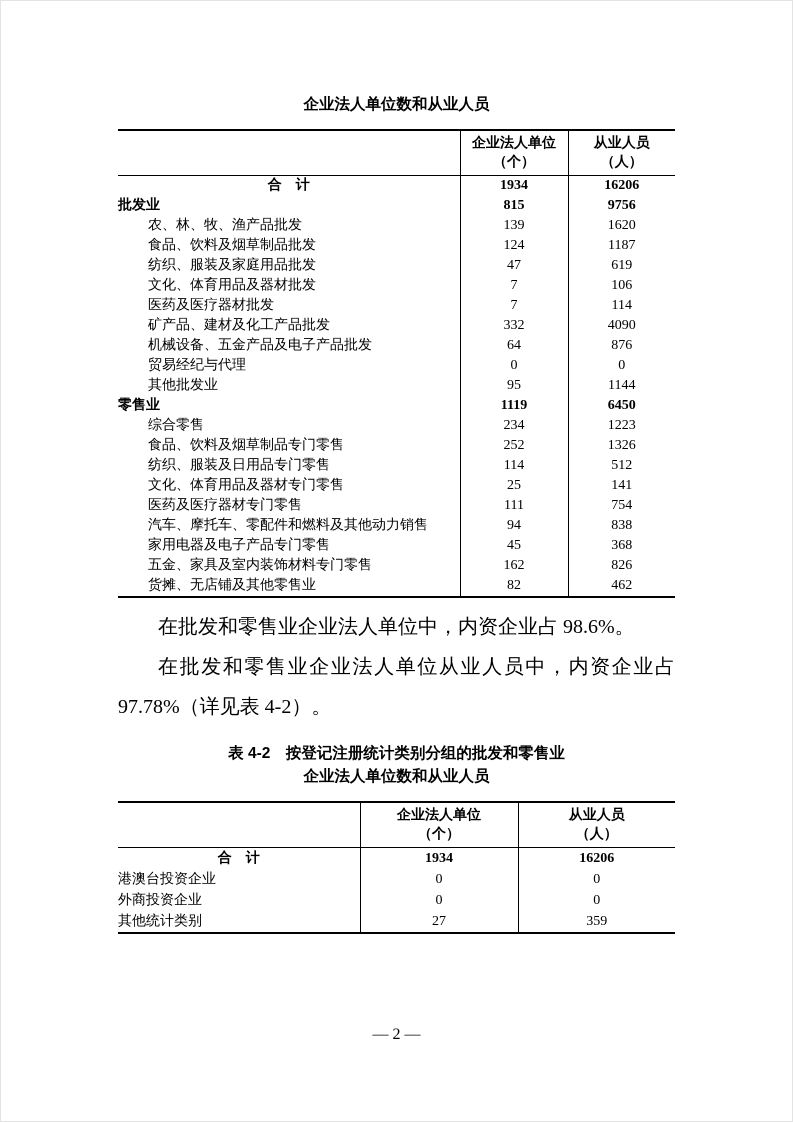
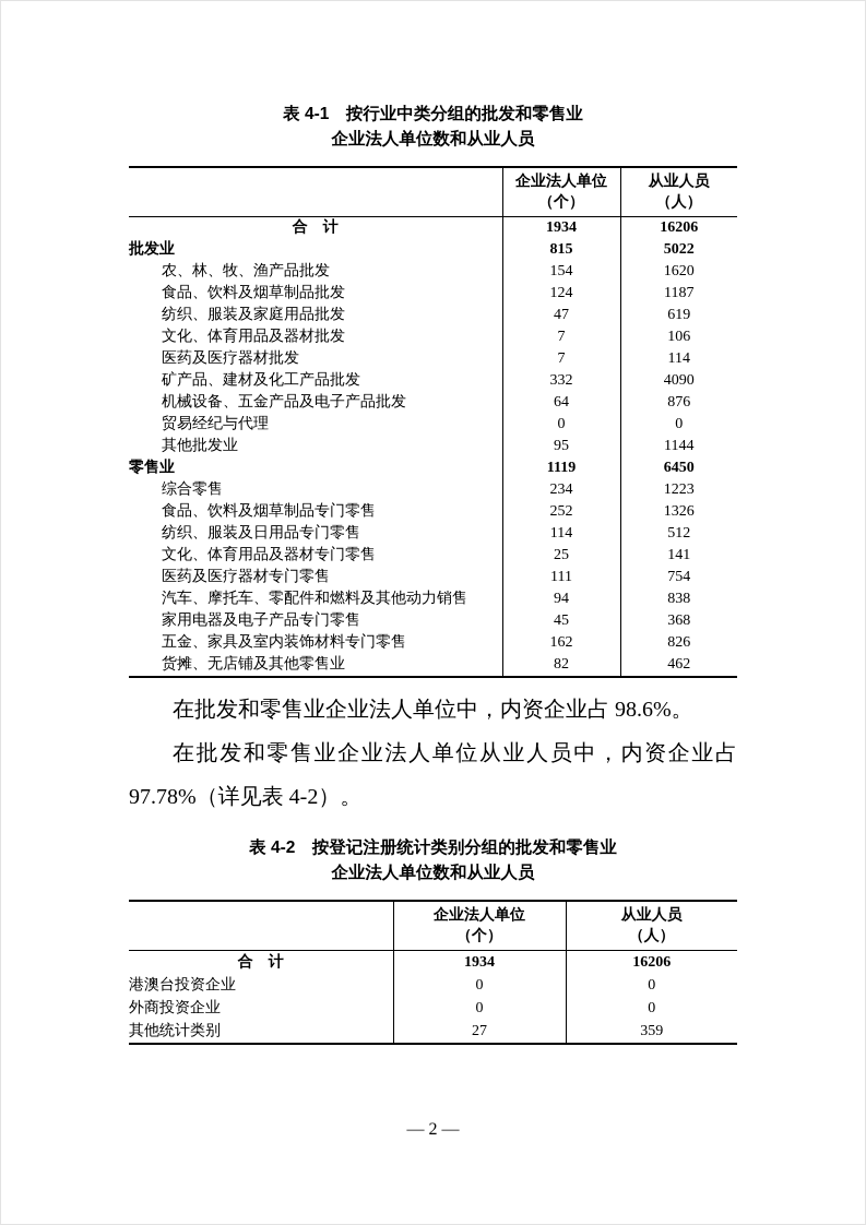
+ 表 4-1 按行业中类分组的批发和零售业
  企业法人单位数和从业人员
  	企业法人单位 （个）	从业人员 （人）
  合 计	1934	16206
- 批发业	815	9756
+ 批发业	815	5022
- 农、林、牧、渔产品批发	139	1620
+ 农、林、牧、渔产品批发	154	1620
  食品、饮料及烟草制品批发	124	1187
  纺织、服装及家庭用品批发	47	619
  文化、体育用品及器材批发	7	106
  医药及医疗器材批发	7	114
  矿产品、建材及化工产品批发	332	4090
  机械设备、五金产品及电子产品批发	64	876
  贸易经纪与代理	0	0
  其他批发业	95	1144
  零售业	1119	6450
  综合零售	234	1223
  食品、饮料及烟草制品专门零售	252	1326
  纺织、服装及日用品专门零售	114	512
  文化、体育用品及器材专门零售	25	141
  医药及医疗器材专门零售	111	754
  汽车、摩托车、零配件和燃料及其他动力销售	94	838
  家用电器及电子产品专门零售	45	368
  五金、家具及室内装饰材料专门零售	162	826
  货摊、无店铺及其他零售业	82	462
  在批发和零售业企业法人单位中，内资企业占 98.6%。
  在批发和零售业企业法人单位从业人员中，内资企业占 97.78%（详见表 4-2）。
  表 4-2 按登记注册统计类别分组的批发和零售业
  企业法人单位数和从业人员
  	企业法人单位 （个）	从业人员 （人）
  合 计	1934	16206
  港澳台投资企业	0	0
  外商投资企业	0	0
  其他统计类别	27	359
  — 2 —
